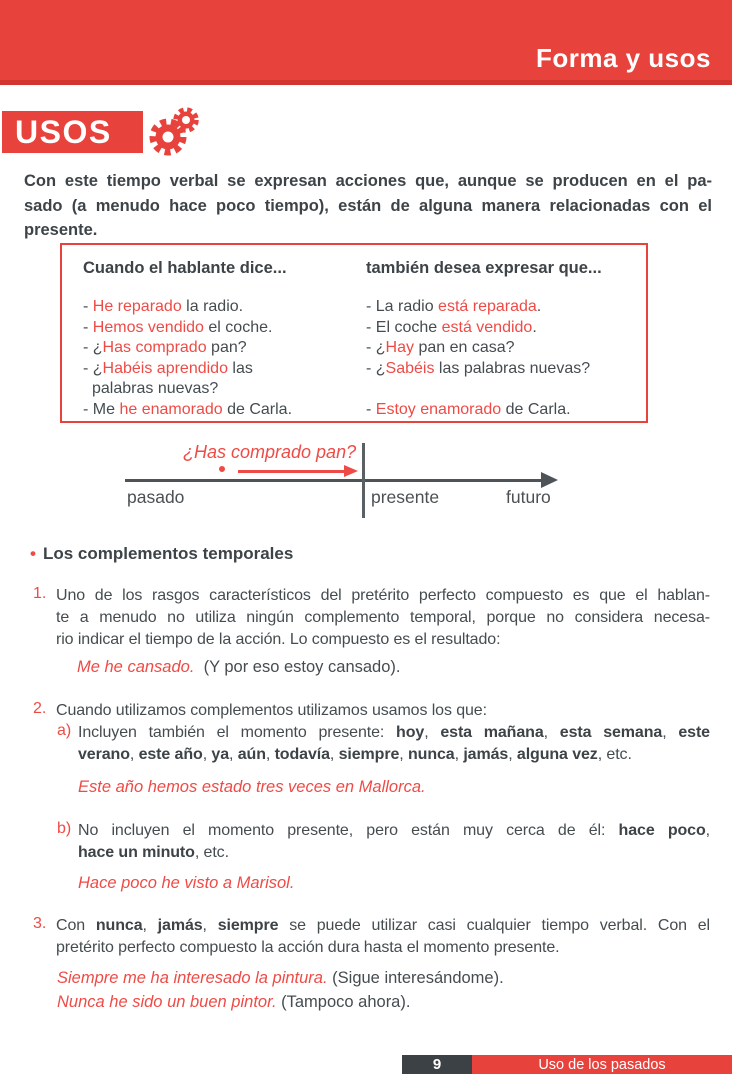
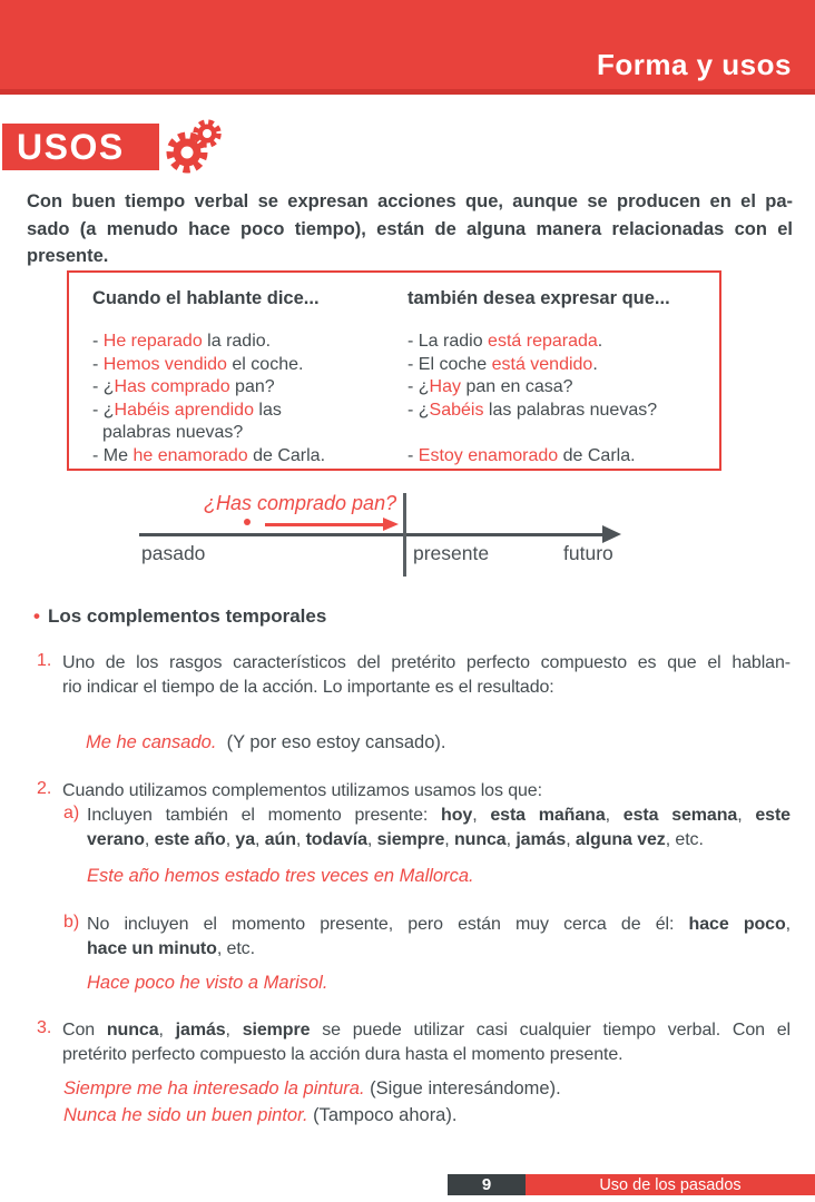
  Forma y usos
  USOS
- Con este tiempo verbal se expresan acciones que, aunque se producen en el pa-
+ Con buen tiempo verbal se expresan acciones que, aunque se producen en el pa-
  sado (a menudo hace poco tiempo), están de alguna manera relacionadas con el
  presente.
  Cuando el hablante dice...
  también desea expresar que...
  - He reparado la radio.
  - Hemos vendido el coche.
  - ¿Has comprado pan?
  - ¿Habéis aprendido las
  palabras nuevas?
  - Me he enamorado de Carla.
  - La radio está reparada.
  - El coche está vendido.
  - ¿Hay pan en casa?
  - ¿Sabéis las palabras nuevas?
  - Estoy enamorado de Carla.
  ¿Has comprado pan?
  pasado
  presente
  futuro
  •
  Los complementos temporales
  1.
  Uno de los rasgos característicos del pretérito perfecto compuesto es que el hablan-
- te a menudo no utiliza ningún complemento temporal, porque no considera necesa-
- rio indicar el tiempo de la acción. Lo compuesto es el resultado:
+ rio indicar el tiempo de la acción. Lo importante es el resultado:
  Me he cansado. (Y por eso estoy cansado).
  2.
  Cuando utilizamos complementos utilizamos usamos los que:
  a)
  Incluyen también el momento presente: hoy, esta mañana, esta semana, este
  verano, este año, ya, aún, todavía, siempre, nunca, jamás, alguna vez, etc.
  Este año hemos estado tres veces en Mallorca.
  b)
  No incluyen el momento presente, pero están muy cerca de él: hace poco,
  hace un minuto, etc.
  Hace poco he visto a Marisol.
  3.
  Con nunca, jamás, siempre se puede utilizar casi cualquier tiempo verbal. Con el
  pretérito perfecto compuesto la acción dura hasta el momento presente.
  Siempre me ha interesado la pintura. (Sigue interesándome).
  Nunca he sido un buen pintor. (Tampoco ahora).
  9
  Uso de los pasados
